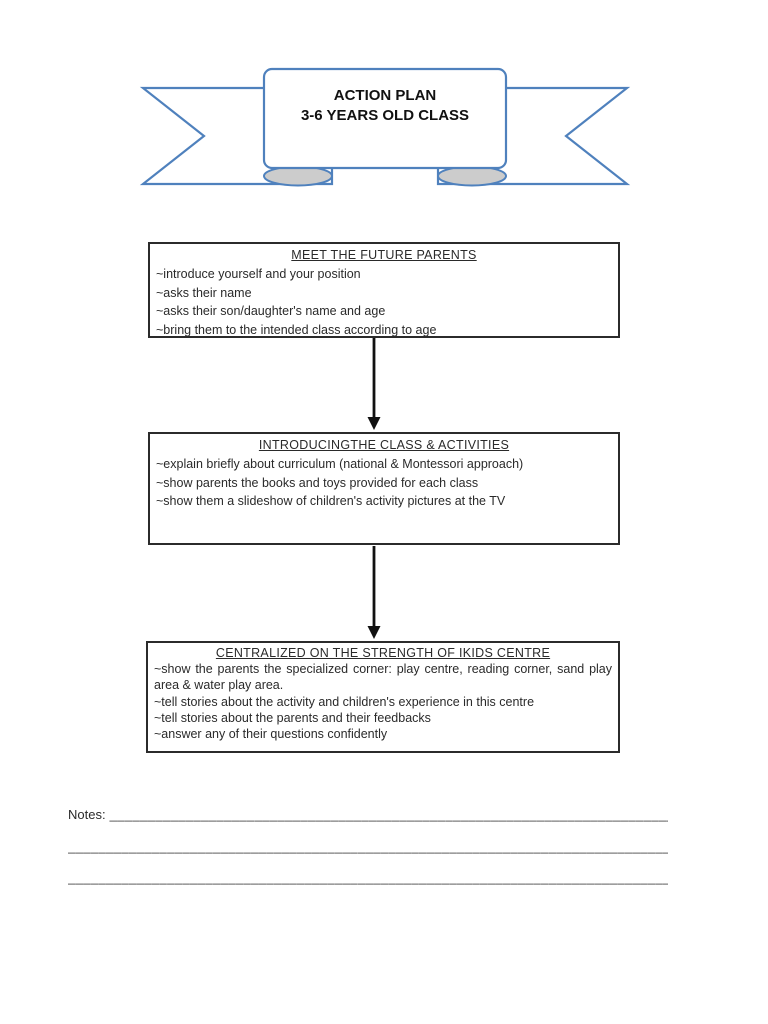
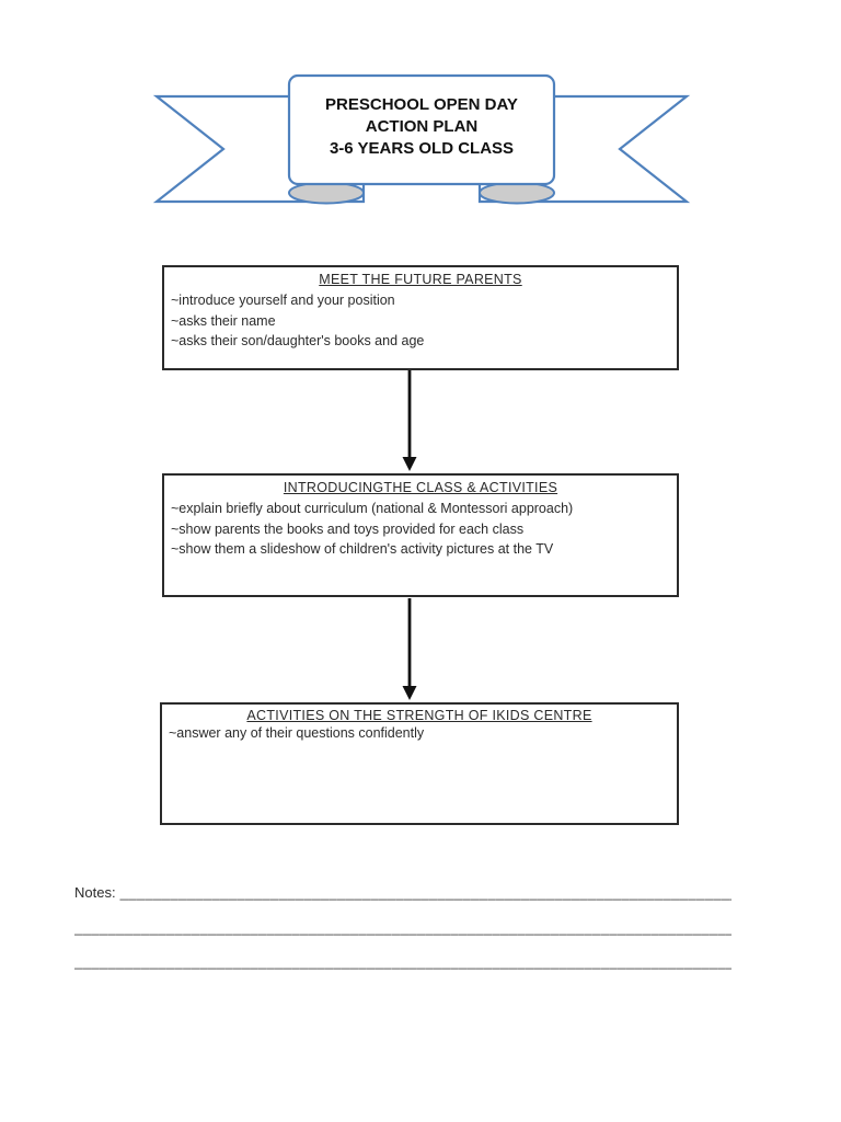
+ PRESCHOOL OPEN DAY
  ACTION PLAN
  3-6 YEARS OLD CLASS
  MEET THE FUTURE PARENTS
  ~introduce yourself and your position
  ~asks their name
- ~asks their son/daughter's name and age
+ ~asks their son/daughter's books and age
- ~bring them to the intended class according to age
  INTRODUCINGTHE CLASS & ACTIVITIES
  ~explain briefly about curriculum (national & Montessori approach)
  ~show parents the books and toys provided for each class
  ~show them a slideshow of children's activity pictures at the TV
- CENTRALIZED ON THE STRENGTH OF IKIDS CENTRE
+ ACTIVITIES ON THE STRENGTH OF IKIDS CENTRE
- ~show the parents the specialized corner: play centre, reading corner, sand play area & water play area.
- ~tell stories about the activity and children's experience in this centre
- ~tell stories about the parents and their feedbacks
  ~answer any of their questions confidently
  Notes: _________________________________________________________________________
  _______________________________________________________________________________
  _______________________________________________________________________________
